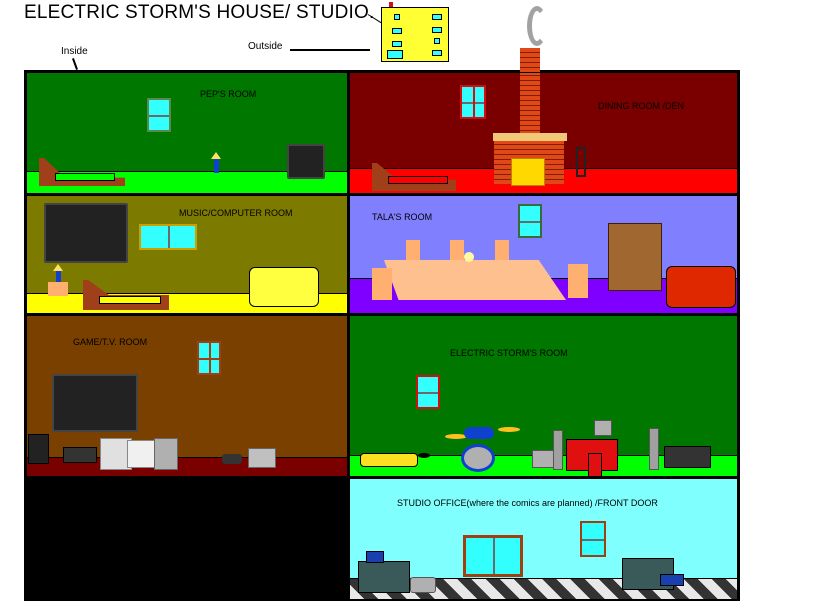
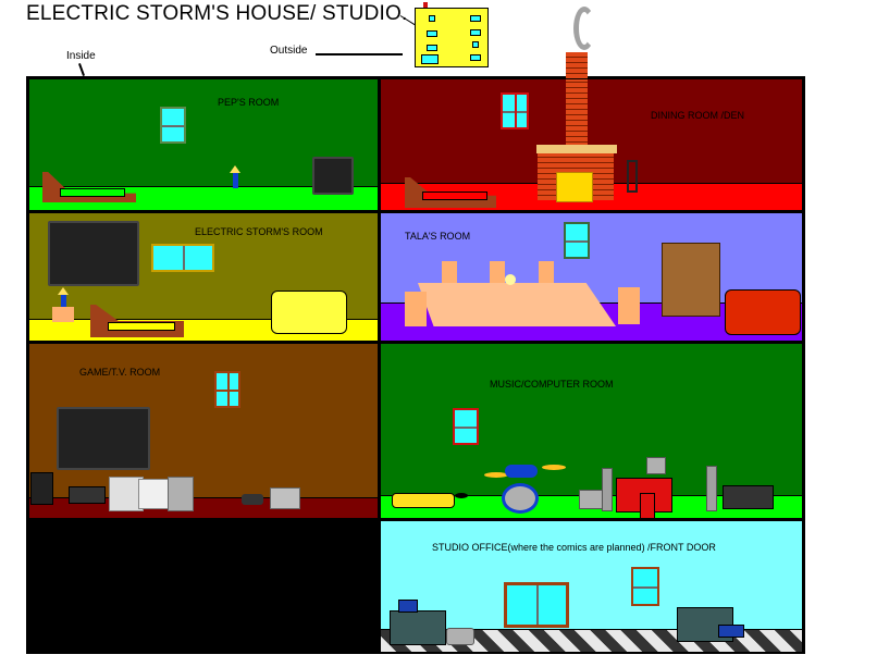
  ELECTRIC STORM'S HOUSE/ STUDIO.
  Outside
  Inside
  PEP'S ROOM
  DINING ROOM /DEN
- MUSIC/COMPUTER ROOM
+ ELECTRIC STORM'S ROOM
  TALA'S ROOM
  GAME/T.V. ROOM
- ELECTRIC STORM'S ROOM
+ MUSIC/COMPUTER ROOM
  STUDIO OFFICE(where the comics are planned) /FRONT DOOR
